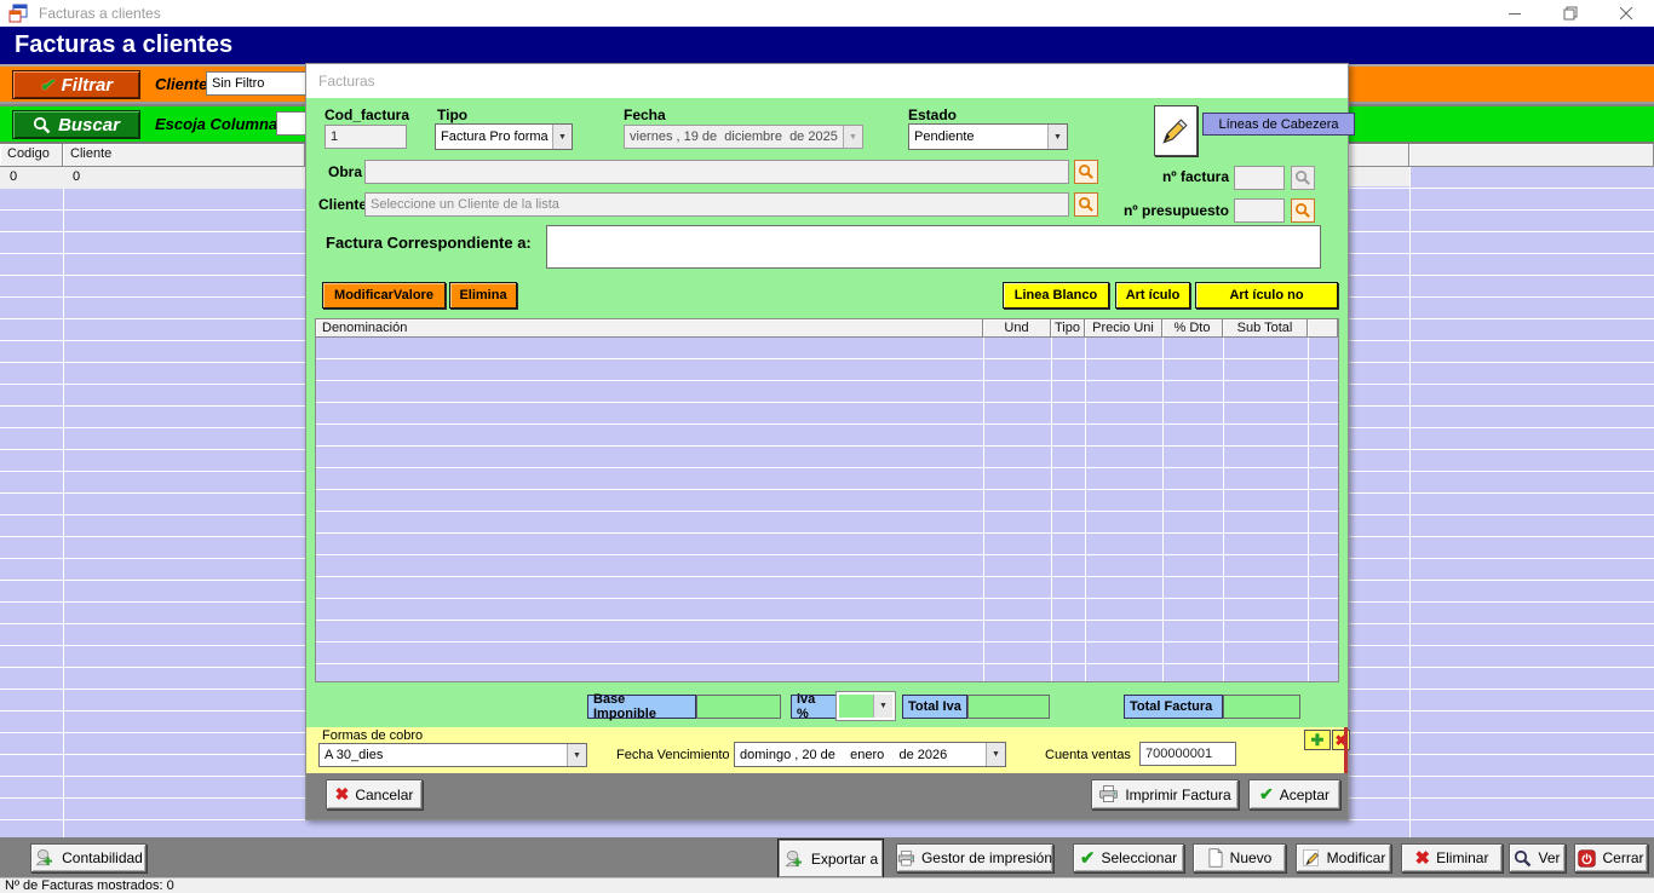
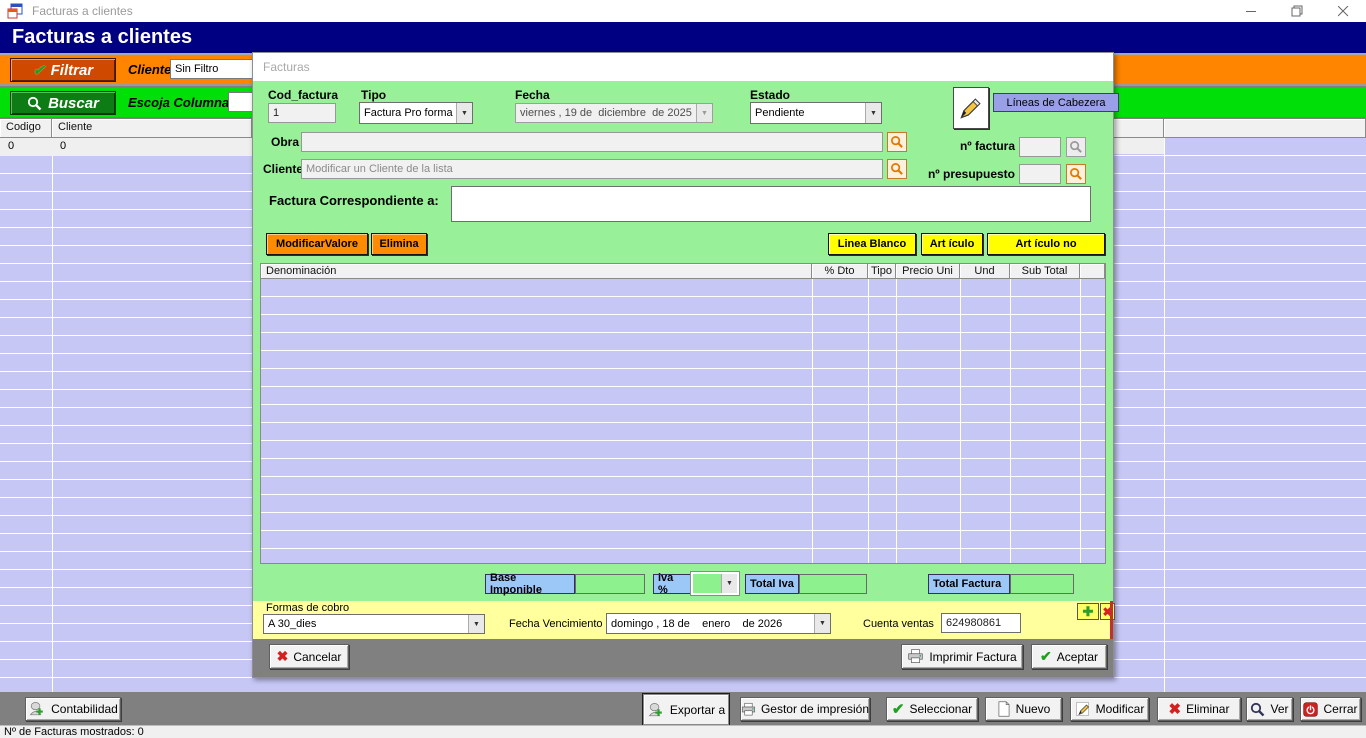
  Facturas a clientes
  Facturas a clientes
  ✔
  Filtrar
  Cliente
  Sin Filtro
  Buscar
  Escoja Columna
  Codigo
  Cliente
  0
  0
  Facturas
  Cod_factura
  Tipo
  Fecha
  Estado
  1
  Factura Pro forma
  viernes , 19 de diciembre de 2025
  Pendiente
  Líneas de Cabezera
  Obra
  nº factura
  Cliente
- Seleccione un Cliente de la lista
+ Modificar un Cliente de la lista
  nº presupuesto
  Factura Correspondiente a:
  ModificarValore
  Elimina
  Linea Blanco
  Art ículo
  Art ículo no
  Denominación
- Und
+ % Dto
  Tipo
  Precio Uni
- % Dto
+ Und
  Sub Total
  Base Imponible
  iva %
  Total Iva
  Total Factura
  Formas de cobro
  A 30_dies
  Fecha Vencimiento
- domingo , 20 de enero de 2026
+ domingo , 18 de enero de 2026
  Cuenta ventas
- 700000001
+ 624980861
  ✚
  ✖
  ✖
  Cancelar
  Imprimir Factura
  ✔
  Aceptar
  Contabilidad
  Exportar a
  Gestor de impresión
  ✔
  Seleccionar
  Nuevo
  Modificar
  ✖
  Eliminar
  Ver
  Cerrar
  Nº de Facturas mostrados: 0
